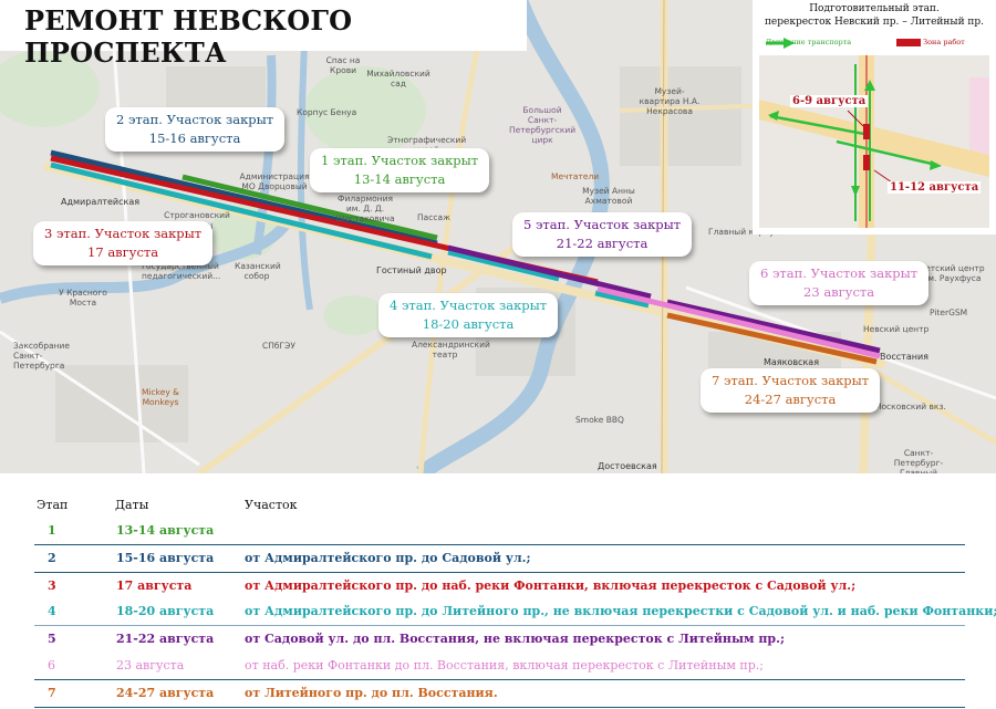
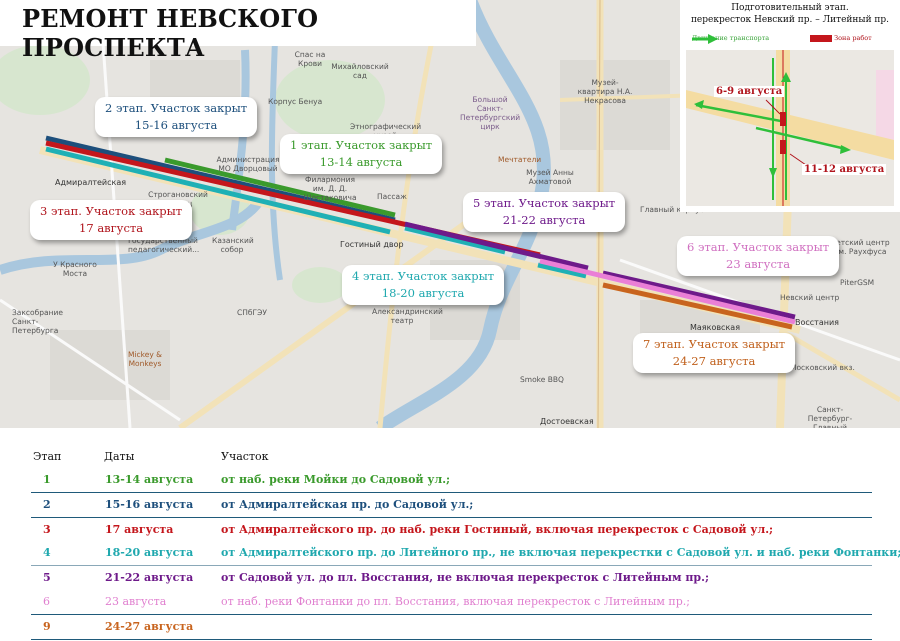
  Спас на Крови
  Михайловский сад
  Корпус Бенуа
  Этнографический
  Администрация МО Дворцовый
  Казанский собор
  Филармония им. Д. Д. Шостаковича
  Пассаж
  Большой Санкт-Петербургский цирк
  Музей-квартира Н.А. Некрасова
  Мечтатели
  Музей Анны Ахматовой
  Александринский театр
  СПбГЭУ
  Smoke BBQ
  Невский центр
  PiterGSM
  осковский вкз.
  Санкт-Петербург-Главный
  тский центр м. Раухфуса
  У Красного Моста
  Заксобрание Санкт-Петербурга
  Mickey & Monkeys
  государственный педагогический...
  Адмиралтейская
  Гостиный двор
  Маяковская
  Восстания
  Достоевская
  2 этап. Участок закрыт
  15-16 августа
  1 этап. Участок закрыт
  13-14 августа
  3 этап. Участок закрыт
  17 августа
  5 этап. Участок закрыт
  21-22 августа
  4 этап. Участок закрыт
  18-20 августа
  6 этап. Участок закрыт
  23 августа
  7 этап. Участок закрыт
  24-27 августа
  Подготовительный этап.
  перекресток Невский пр. – Литейный пр.
  ние транспорта
  Зона работ
  6-9 августа
  11-12 августа
  РЕМОНТ НЕВСКОГО ПРОСПЕКТА
  Этап
  Даты
  Участок
  1
  13-14 августа
+ от наб. реки Мойки до Садовой ул.;
  2
  15-16 августа
- от Адмиралтейского пр. до Садовой ул.;
+ от Адмиралтейская пр. до Садовой ул.;
  3
  17 августа
- от Адмиралтейского пр. до наб. реки Фонтанки, включая перекресток с Садовой ул.;
+ от Адмиралтейского пр. до наб. реки Гостиный, включая перекресток с Садовой ул.;
  4
  18-20 августа
  от Адмиралтейского пр. до Литейного пр., не включая перекрестки с Садовой ул. и наб. реки Фонтанки;
  5
  21-22 августа
  от Садовой ул. до пл. Восстания, не включая перекресток с Литейным пр.;
  6
  23 августа
  от наб. реки Фонтанки до пл. Восстания, включая перекресток с Литейным пр.;
- 7
+ 9
  24-27 августа
- от Литейного пр. до пл. Восстания.
